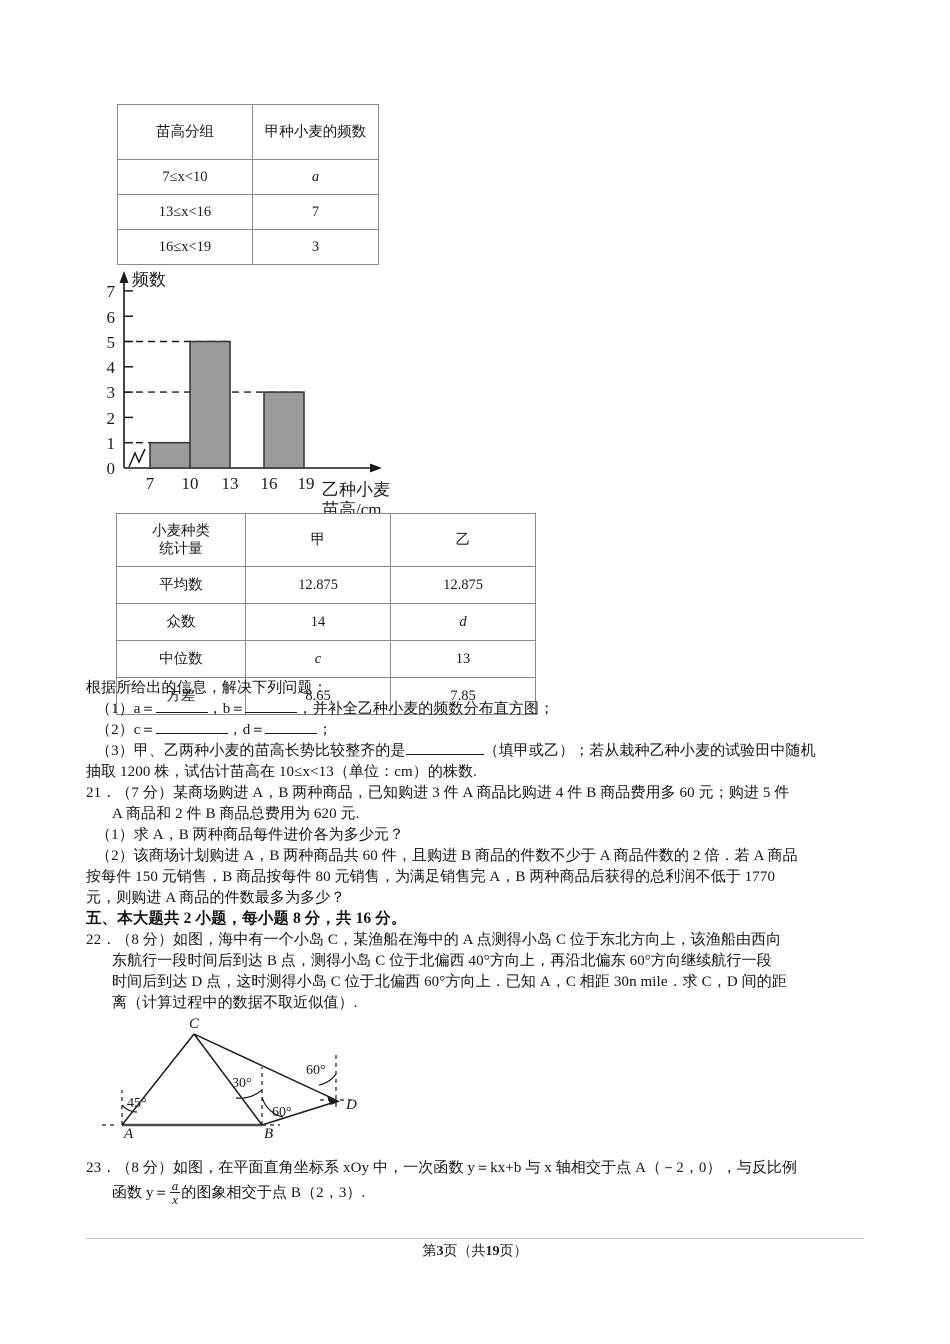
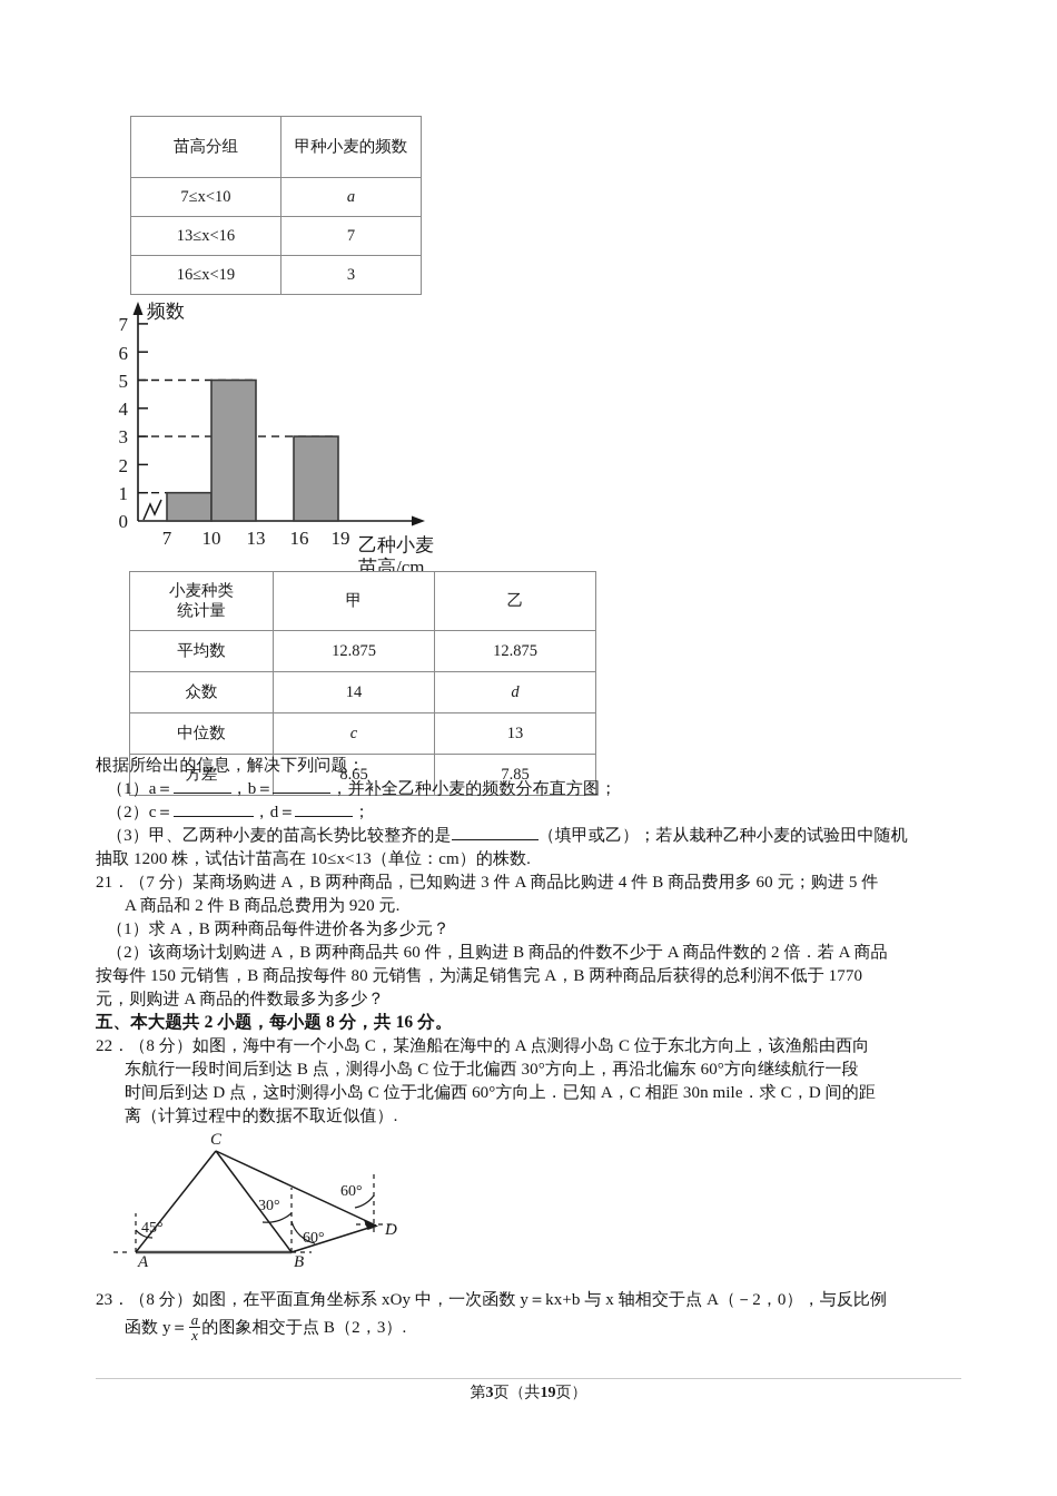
  苗高分组	甲种小麦的频数
  7≤x<10	a
  13≤x<16	7
  16≤x<19	3
  0
  1
  2
  3
  4
  5
  6
  7
  7
  10
  13
  16
  19
  频数
  乙种小麦
  苗高/cm
  小麦种类 统计量	甲	乙
  平均数	12.875	12.875
  众数	14	d
  中位数	c	13
  方差	8.65	7.85
  根据所给出的信息，解决下列问题：
  （1）a＝ ，b＝ ，并补全乙种小麦的频数分布直方图；
  （2）c＝ ，d＝ ；
  （3）甲、乙两种小麦的苗高长势比较整齐的是 （填甲或乙）；若从栽种乙种小麦的试验田中随机
  抽取 1200 株，试估计苗高在 10≤x<13（单位：cm）的株数.
  21．（7 分）某商场购进 A，B 两种商品，已知购进 3 件 A 商品比购进 4 件 B 商品费用多 60 元；购进 5 件
- A 商品和 2 件 B 商品总费用为 620 元.
+ A 商品和 2 件 B 商品总费用为 920 元.
  （1）求 A，B 两种商品每件进价各为多少元？
  （2）该商场计划购进 A，B 两种商品共 60 件，且购进 B 商品的件数不少于 A 商品件数的 2 倍．若 A 商品
  按每件 150 元销售，B 商品按每件 80 元销售，为满足销售完 A，B 两种商品后获得的总利润不低于 1770
  元，则购进 A 商品的件数最多为多少？
  五、本大题共 2 小题，每小题 8 分，共 16 分。
  22．（8 分）如图，海中有一个小岛 C，某渔船在海中的 A 点测得小岛 C 位于东北方向上，该渔船由西向
- 东航行一段时间后到达 B 点，测得小岛 C 位于北偏西 40°方向上，再沿北偏东 60°方向继续航行一段
+ 东航行一段时间后到达 B 点，测得小岛 C 位于北偏西 30°方向上，再沿北偏东 60°方向继续航行一段
  时间后到达 D 点，这时测得小岛 C 位于北偏西 60°方向上．已知 A，C 相距 30n mile．求 C，D 间的距
  离（计算过程中的数据不取近似值）.
  45°
  30°
  60°
  60°
  C
  A
  B
  D
  23．（8 分）如图，在平面直角坐标系 xOy 中，一次函数 y＝kx+b 与 x 轴相交于点 A（－2，0），与反比例
  函数 y＝
  a
  x
  的图象相交于点 B（2，3）.
  第3页（共19页）
